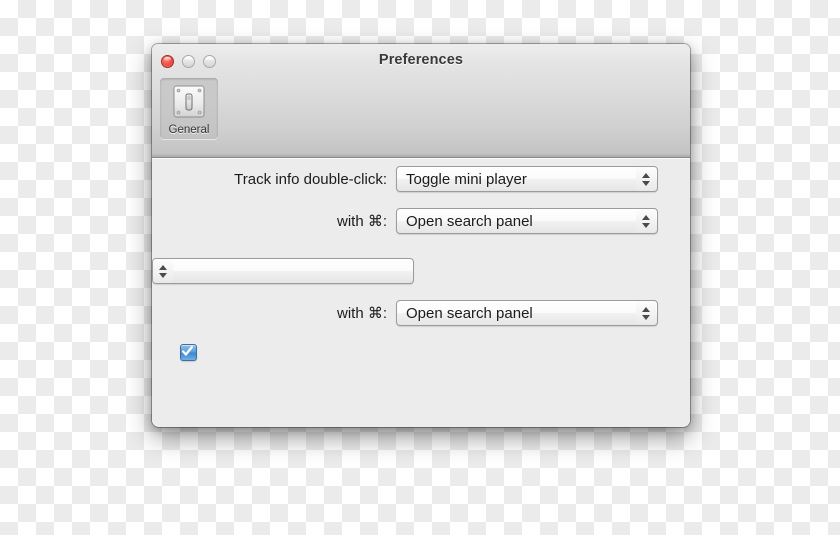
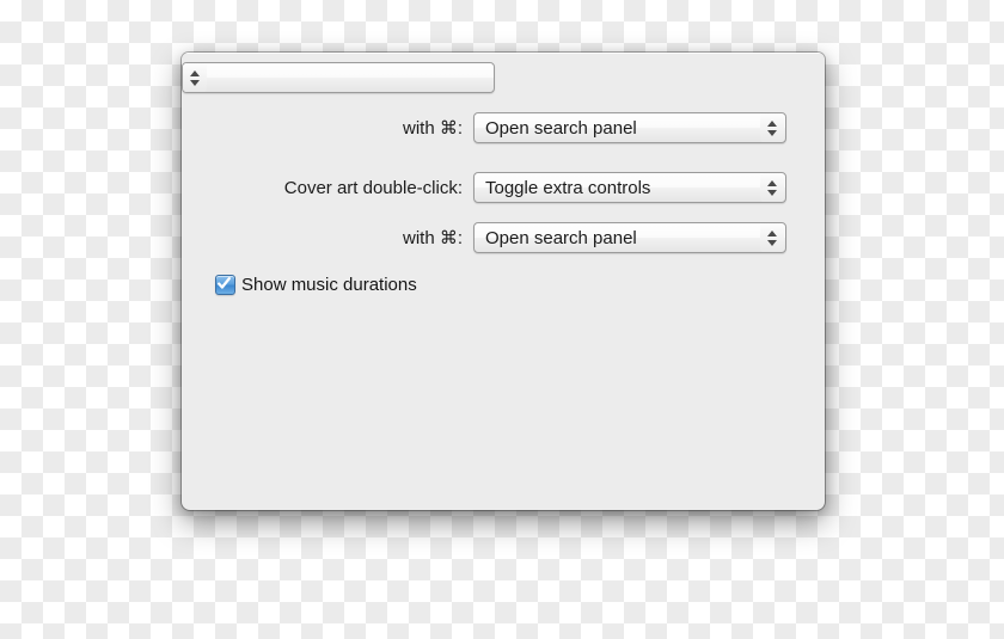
- Preferences
- General
- Track info double-click:
- Toggle mini player
  with ⌘:
  Open search panel
+ Cover art double-click:
+ Toggle extra controls
  with ⌘:
  Open search panel
+ Show music durations
